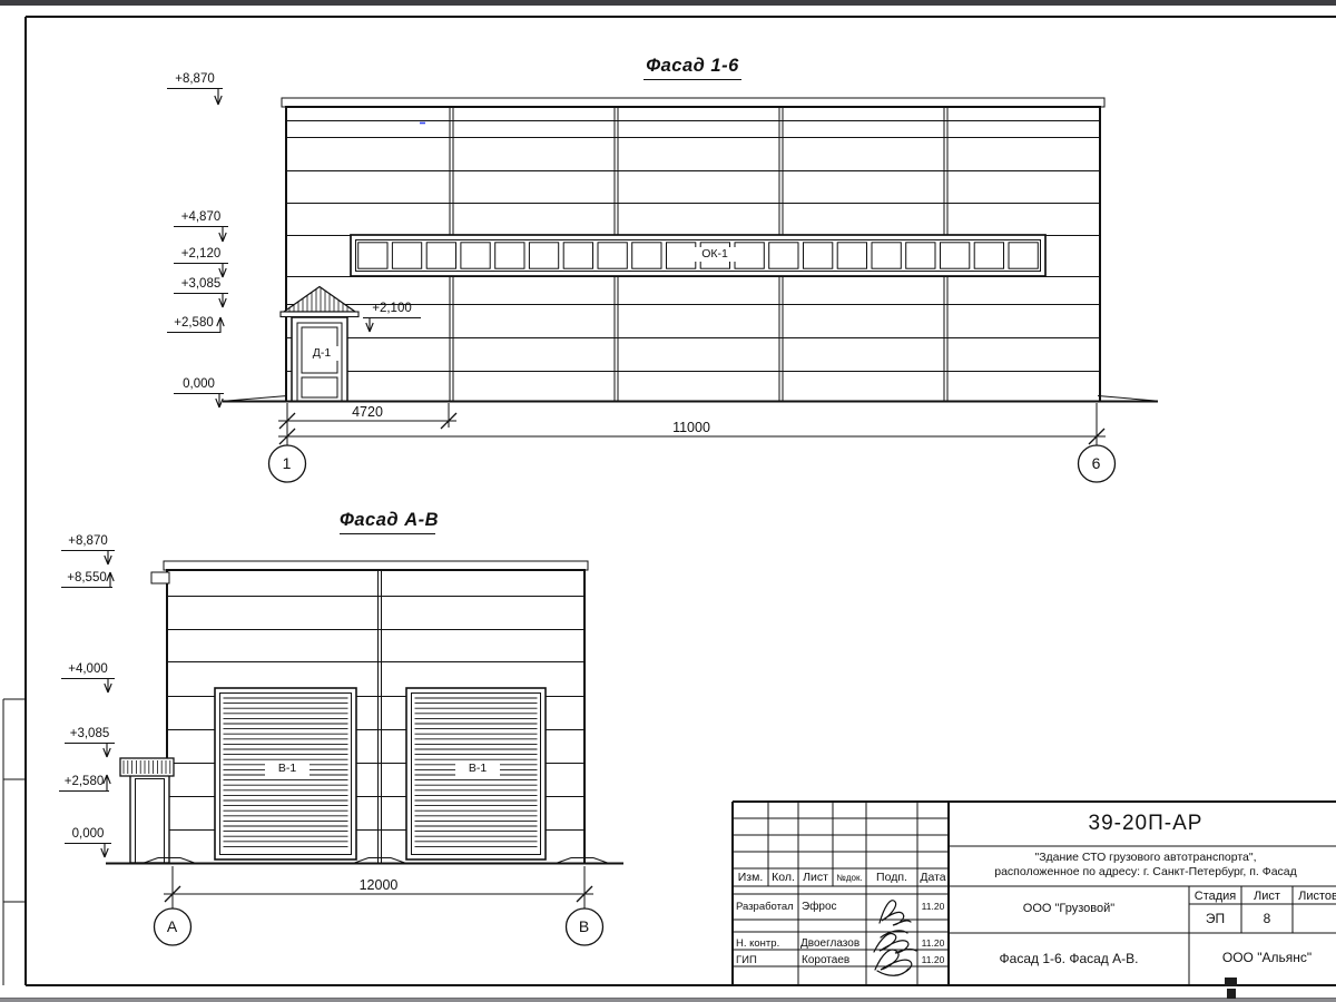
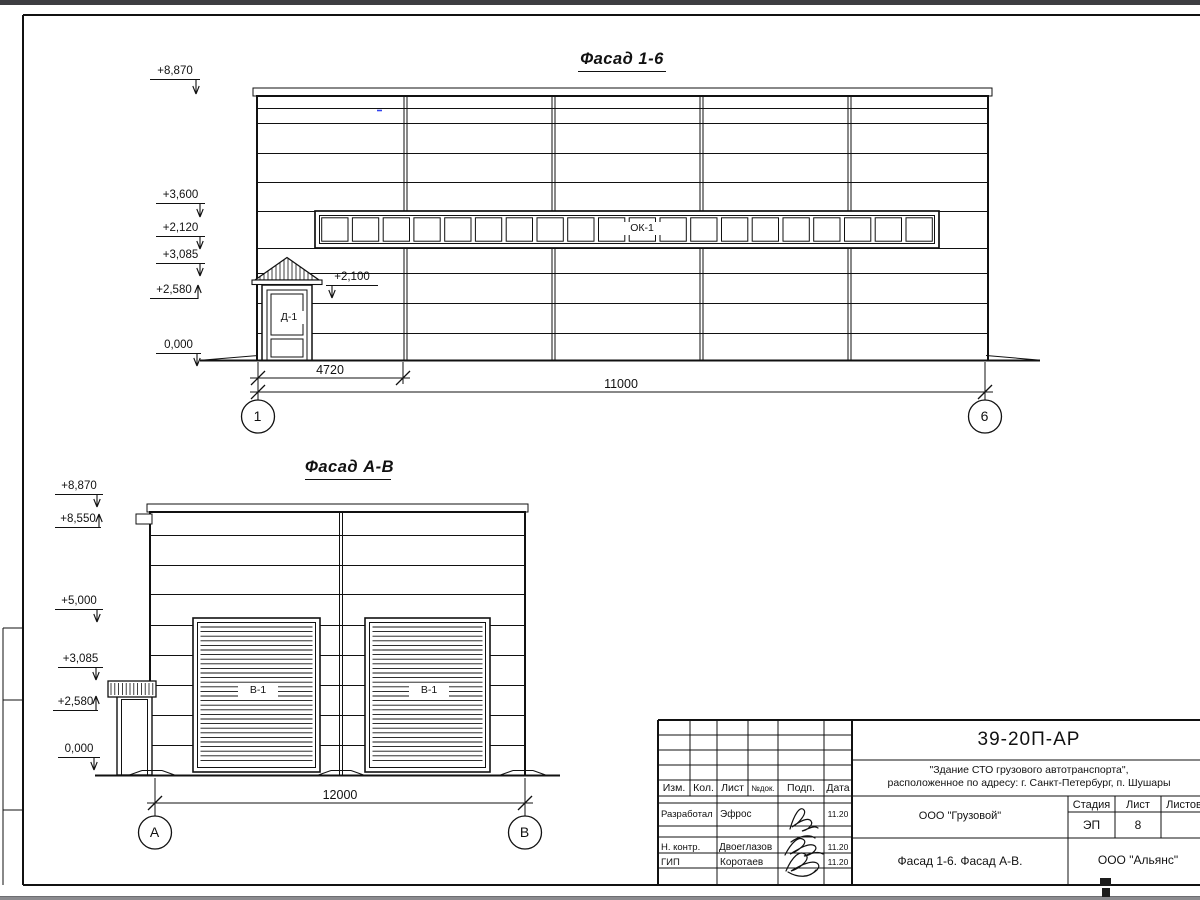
  Фасад 1-6
  +8,870
- +4,870
+ +3,600
  +2,120
  +3,085
  +2,580
  0,000
  +2,100
  ОК-1
  Д-1
  4720
  11000
  1
  6
  Фасад А-В
  +8,870
  +8,550
- +4,000
+ +5,000
  +3,085
  +2,580
  0,000
  В-1
  В-1
  12000
  А
  В
  Изм.
  Кол.
  Лист
  №док.
  Подп.
  Дата
  Разработал
  Эфрос
  11.20
  Н. контр.
  Двоеглазов
  11.20
  ГИП
  Коротаев
  11.20
  39-20П-АР
  "Здание СТО грузового автотранспорта",
- расположенное по адресу: г. Санкт-Петербург, п. Фасад
+ расположенное по адресу: г. Санкт-Петербург, п. Шушары
  ООО "Грузовой"
  Стадия
  Лист
  Листов
  ЭП
  8
  Фасад 1-6. Фасад А-В.
  ООО "Альянс"
